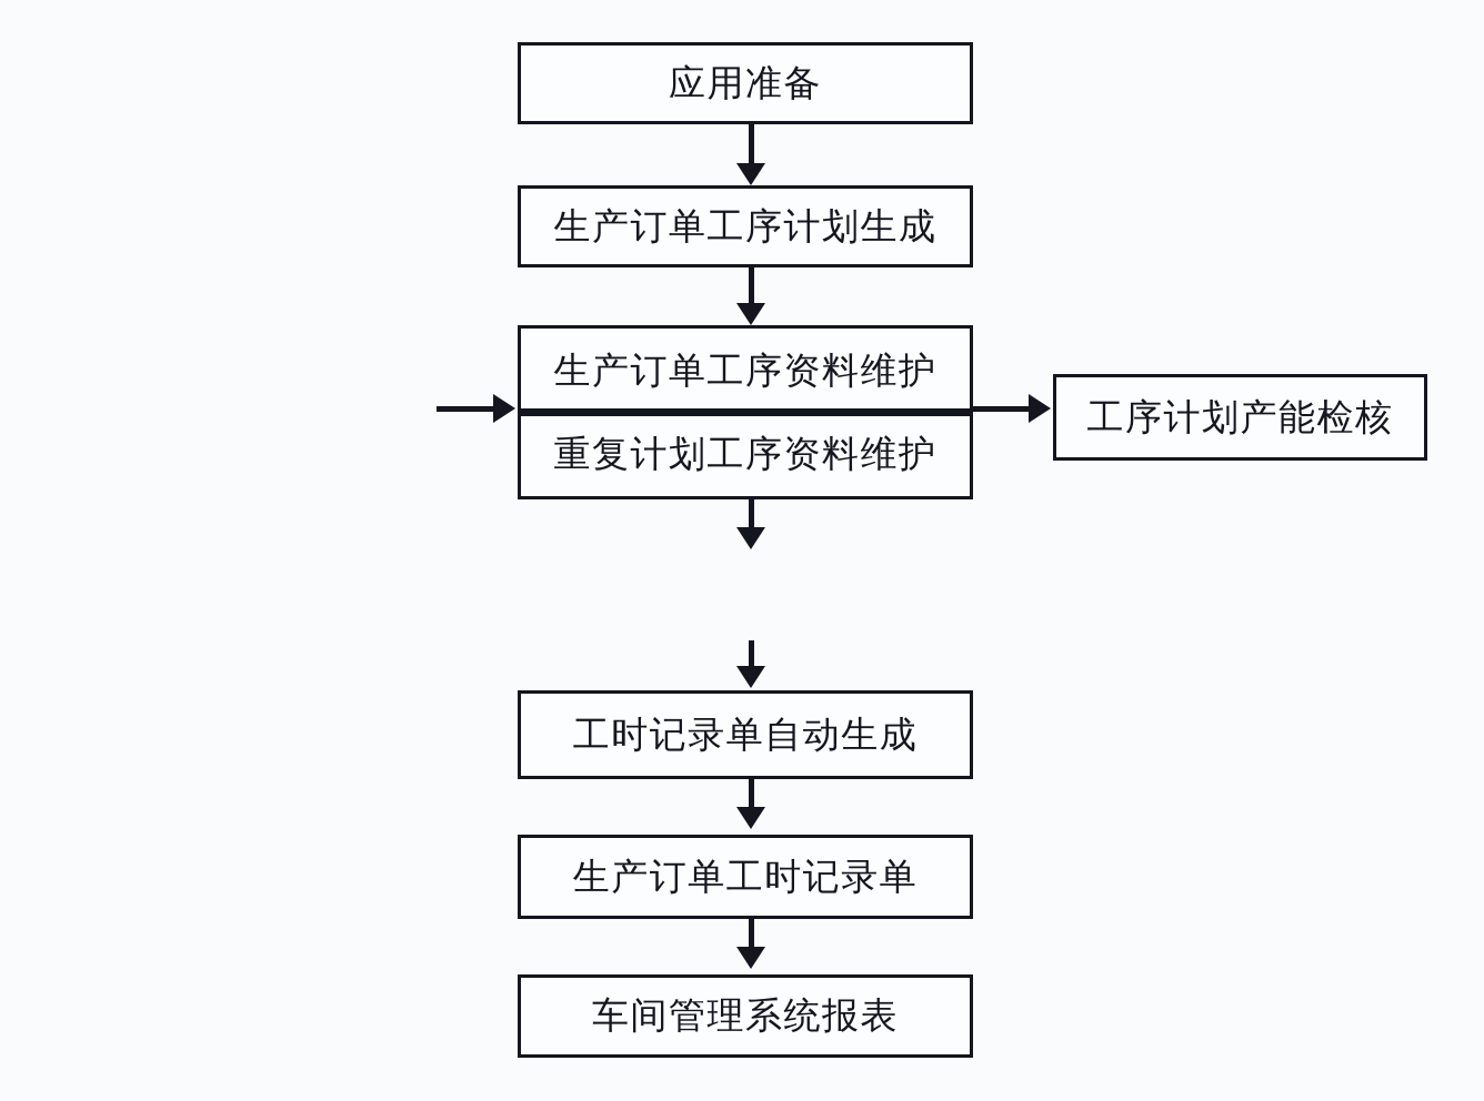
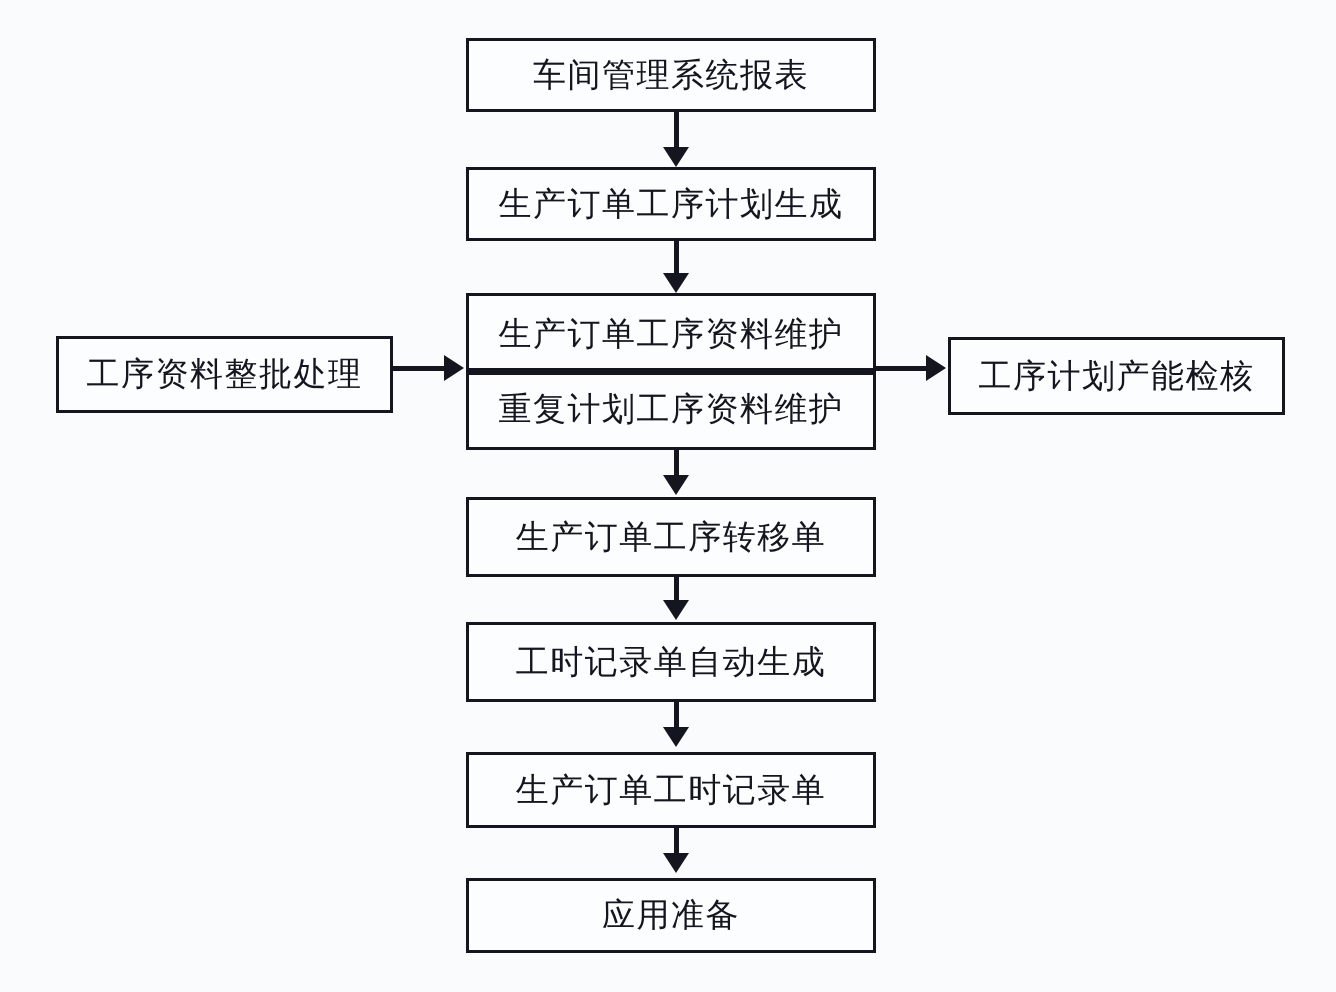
- 应用准备
+ 车间管理系统报表
  生产订单工序计划生成
  生产订单工序资料维护
  重复计划工序资料维护
+ 工序资料整批处理
  工序计划产能检核
+ 生产订单工序转移单
  工时记录单自动生成
  生产订单工时记录单
- 车间管理系统报表
+ 应用准备
